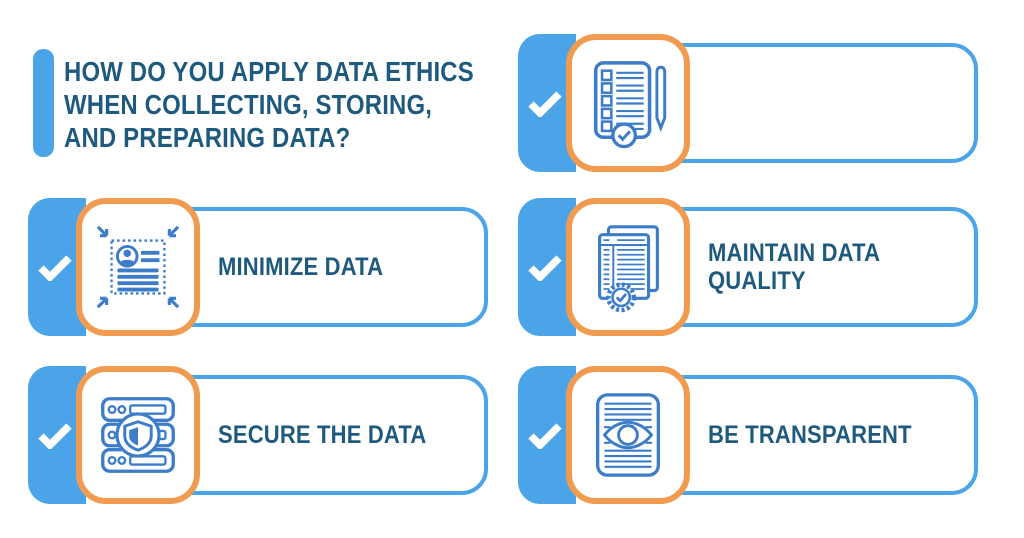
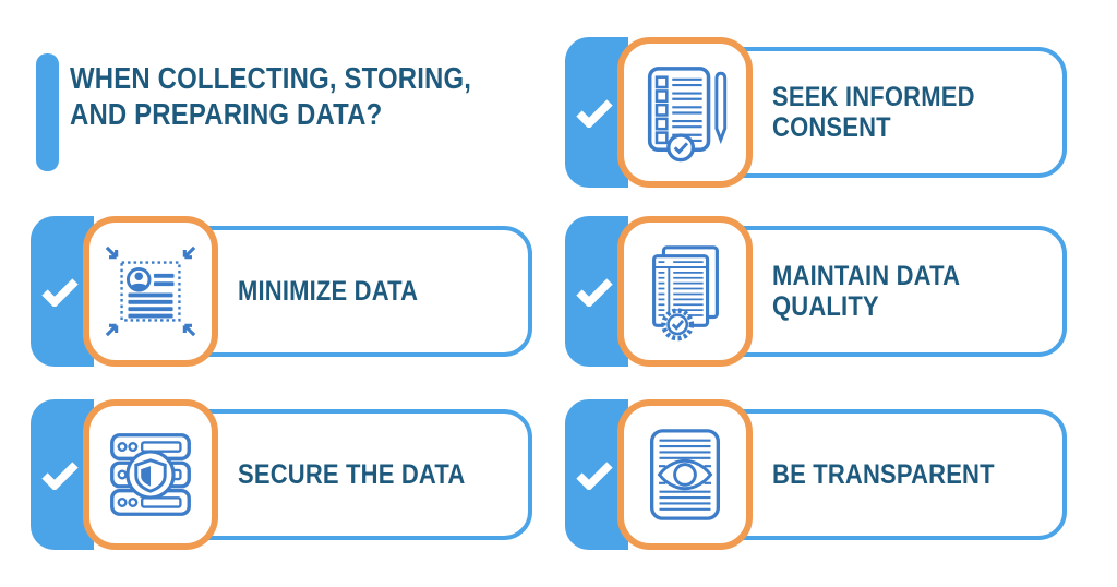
- HOW DO YOU APPLY DATA ETHICS
  WHEN COLLECTING, STORING,
  AND PREPARING DATA?
+ SEEK INFORMED CONSENT
  MINIMIZE DATA
  MAINTAIN DATA QUALITY
  SECURE THE DATA
  BE TRANSPARENT
